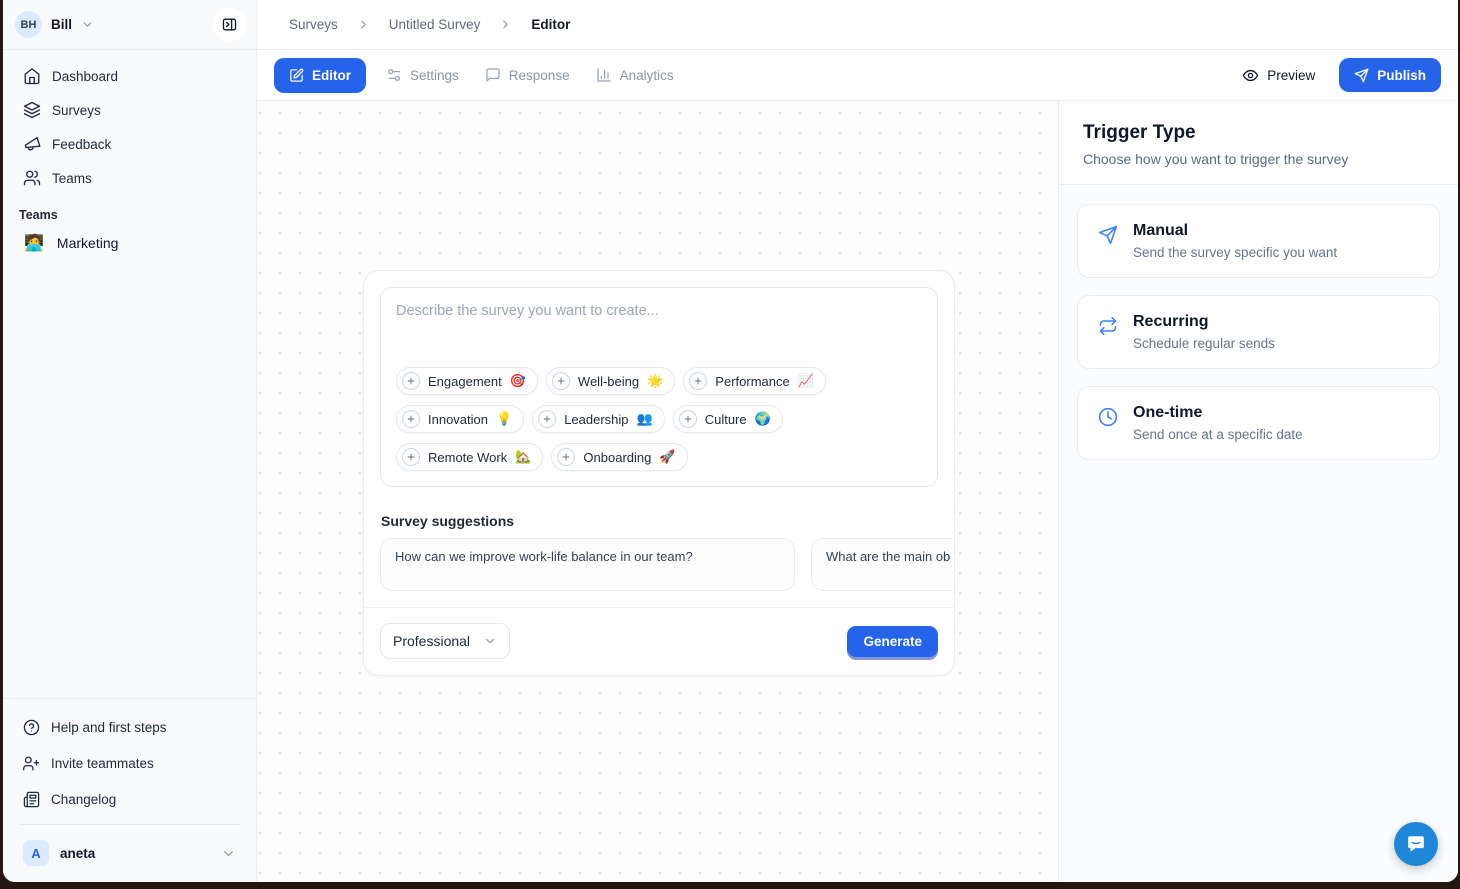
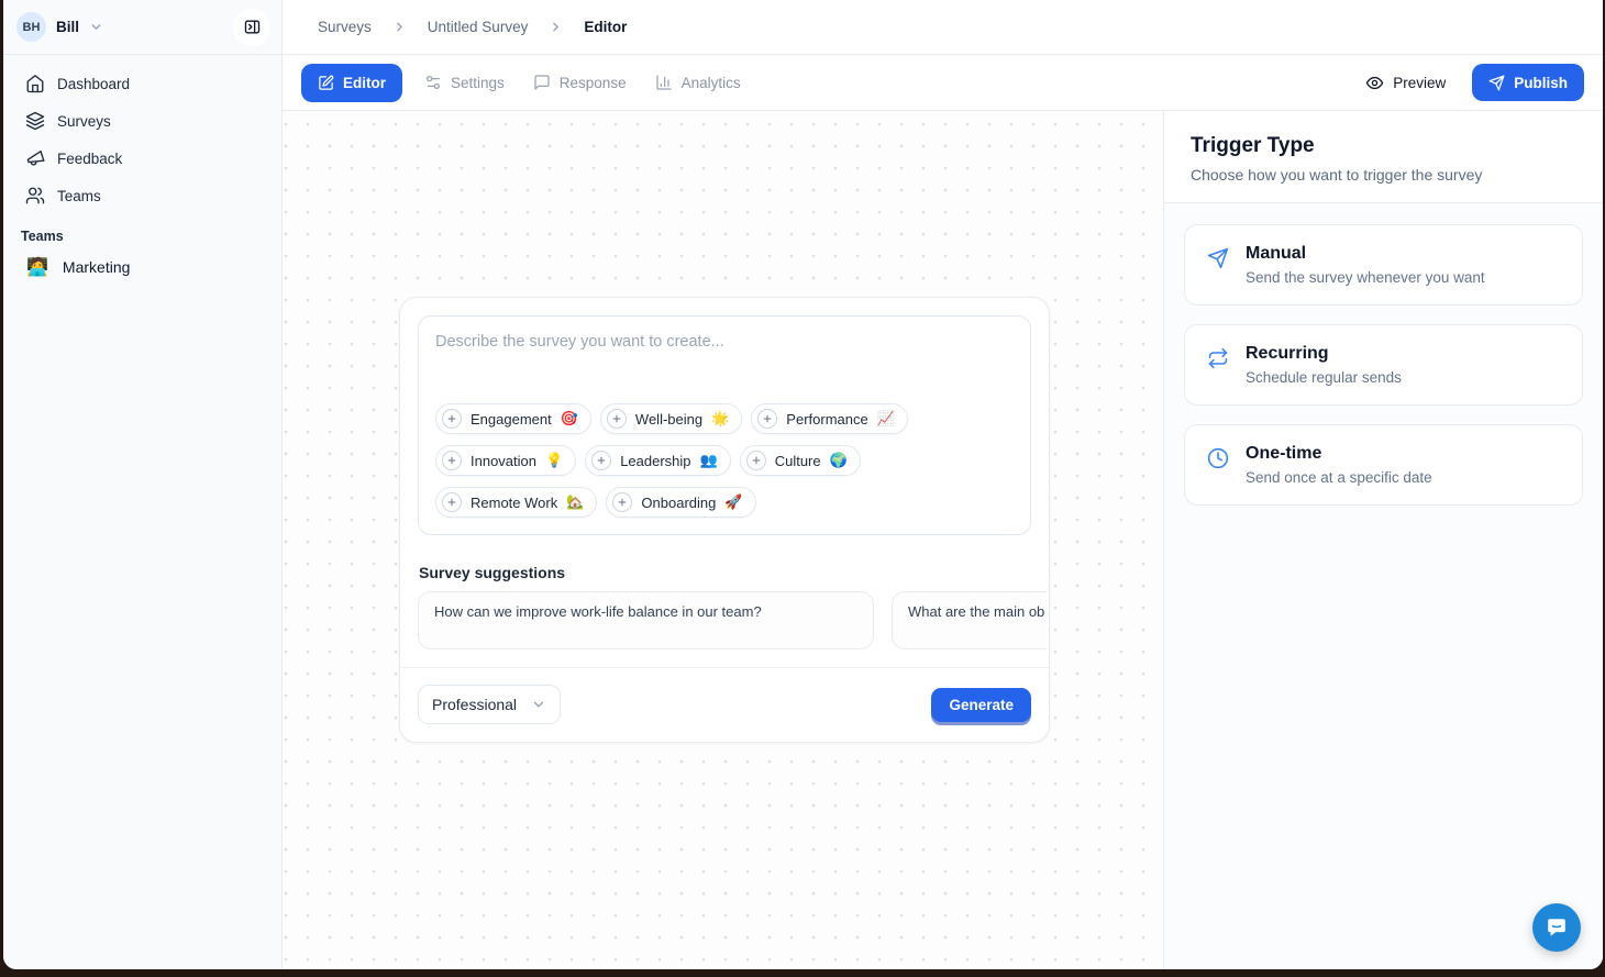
  BH
  Bill
  Dashboard
  Surveys
  Feedback
  Teams
  Teams
  🧑‍💻
  Marketing
- Help and first steps
- Invite teammates
- Changelog
- A
- aneta
  Surveys
  Untitled Survey
  Editor
  Editor
  Settings
  Response
  Analytics
  Preview
  Publish
  Describe the survey you want to create...
  Engagement
  🎯
  Well-being
  🌟
  Performance
  📈
  Innovation
  💡
  Leadership
  👥
  Culture
  🌍
  Remote Work
  🏡
  Onboarding
  🚀
  Survey suggestions
  How can we improve work-life balance in our team?
  What are the main ob
  Professional
  Generate
  Trigger Type
  Choose how you want to trigger the survey
  Manual
- Send the survey specific you want
+ Send the survey whenever you want
  Recurring
  Schedule regular sends
  One-time
  Send once at a specific date
